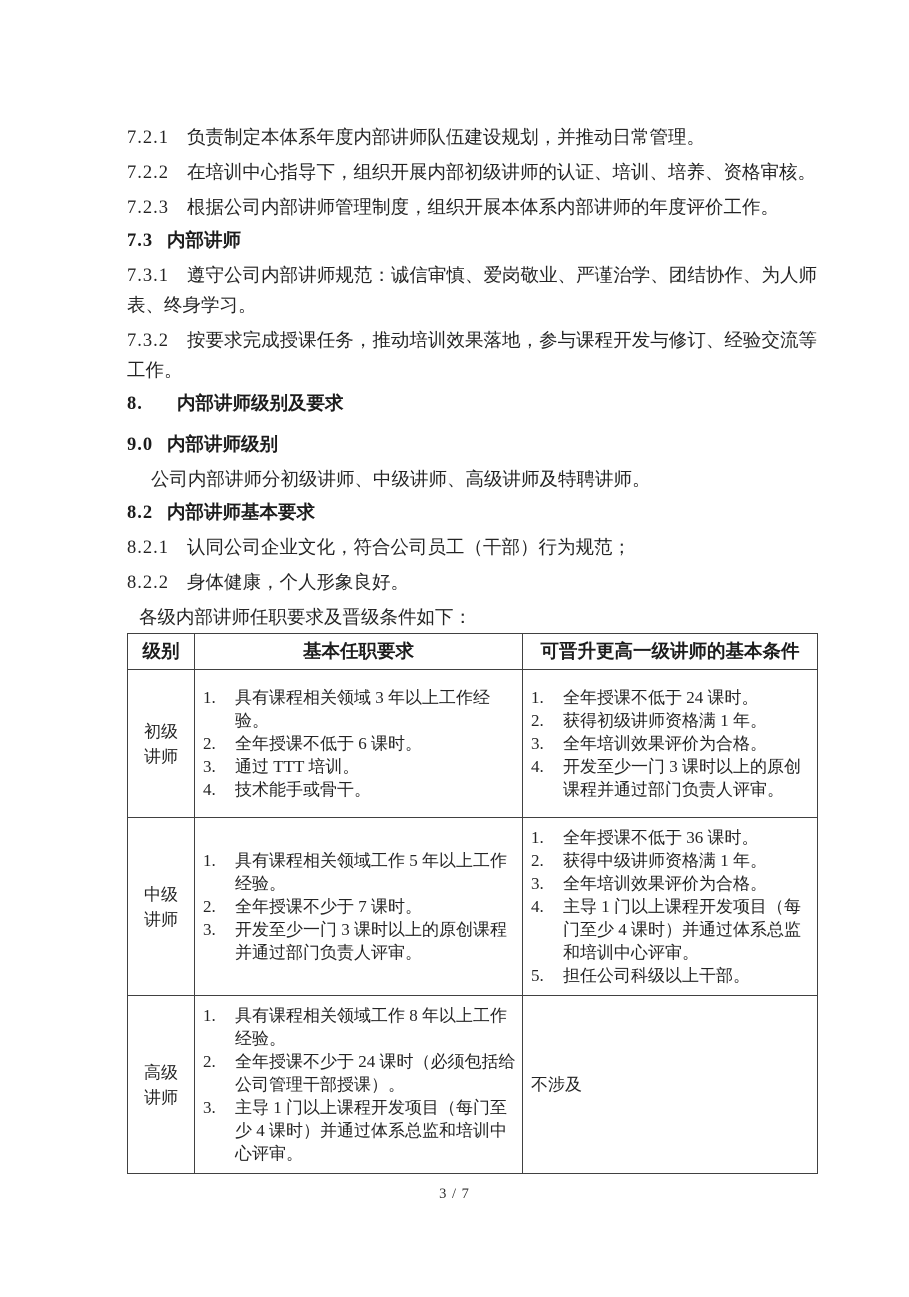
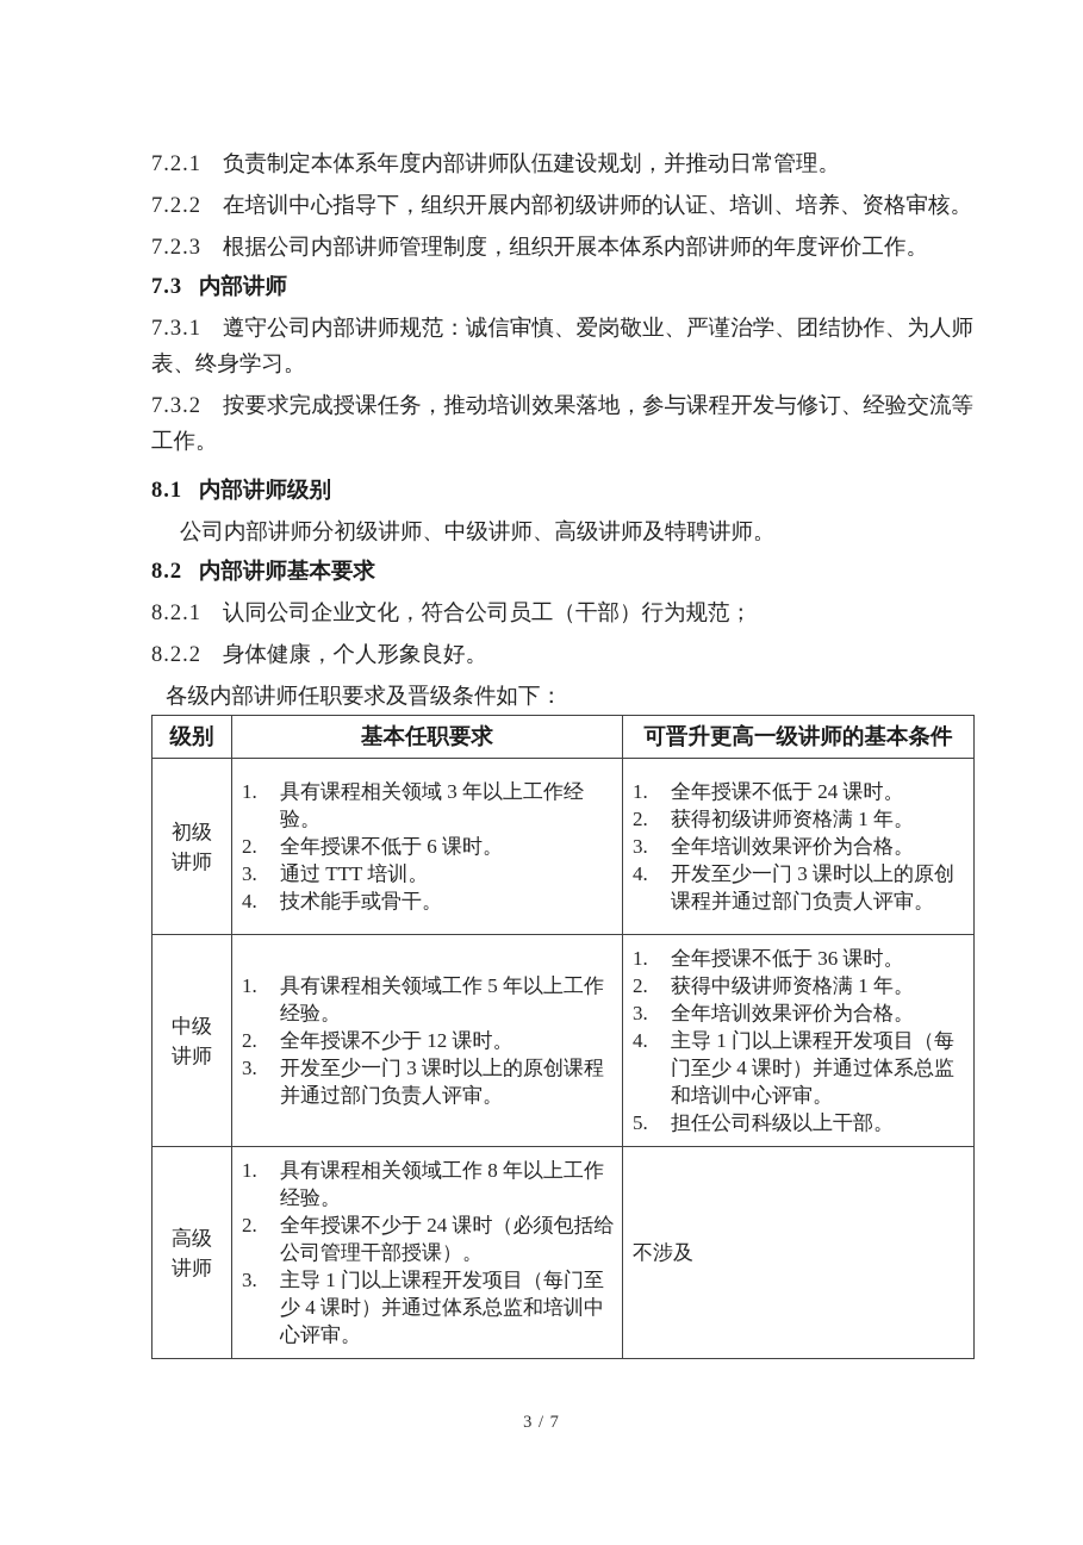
  7.2.1 负责制定本体系年度内部讲师队伍建设规划，并推动日常管理。
  7.2.2 在培训中心指导下，组织开展内部初级讲师的认证、培训、培养、资格审核。
  7.2.3 根据公司内部讲师管理制度，组织开展本体系内部讲师的年度评价工作。
  7.3 内部讲师
  7.3.1 遵守公司内部讲师规范：诚信审慎、爱岗敬业、严谨治学、团结协作、为人师表、终身学习。
  7.3.2 按要求完成授课任务，推动培训效果落地，参与课程开发与修订、经验交流等工作。
- 8. 内部讲师级别及要求
- 9.0 内部讲师级别
+ 8.1 内部讲师级别
  公司内部讲师分初级讲师、中级讲师、高级讲师及特聘讲师。
  8.2 内部讲师基本要求
  8.2.1 认同公司企业文化，符合公司员工（干部）行为规范；
  8.2.2 身体健康，个人形象良好。
  各级内部讲师任职要求及晋级条件如下：
  级别	基本任职要求	可晋升更高一级讲师的基本条件
  初级讲师	1. 具有课程相关领域 3 年以上工作经验。 2. 全年授课不低于 6 课时。 3. 通过 TTT 培训。 4. 技术能手或骨干。	1. 全年授课不低于 24 课时。 2. 获得初级讲师资格满 1 年。 3. 全年培训效果评价为合格。 4. 开发至少一门 3 课时以上的原创课程并通过部门负责人评审。
- 中级讲师	1. 具有课程相关领域工作 5 年以上工作经验。 2. 全年授课不少于 7 课时。 3. 开发至少一门 3 课时以上的原创课程并通过部门负责人评审。	1. 全年授课不低于 36 课时。 2. 获得中级讲师资格满 1 年。 3. 全年培训效果评价为合格。 4. 主导 1 门以上课程开发项目（每门至少 4 课时）并通过体系总监和培训中心评审。 5. 担任公司科级以上干部。
+ 中级讲师	1. 具有课程相关领域工作 5 年以上工作经验。 2. 全年授课不少于 12 课时。 3. 开发至少一门 3 课时以上的原创课程并通过部门负责人评审。	1. 全年授课不低于 36 课时。 2. 获得中级讲师资格满 1 年。 3. 全年培训效果评价为合格。 4. 主导 1 门以上课程开发项目（每门至少 4 课时）并通过体系总监和培训中心评审。 5. 担任公司科级以上干部。
  高级讲师	1. 具有课程相关领域工作 8 年以上工作经验。 2. 全年授课不少于 24 课时（必须包括给公司管理干部授课）。 3. 主导 1 门以上课程开发项目（每门至少 4 课时）并通过体系总监和培训中心评审。	不涉及
  3 / 7
